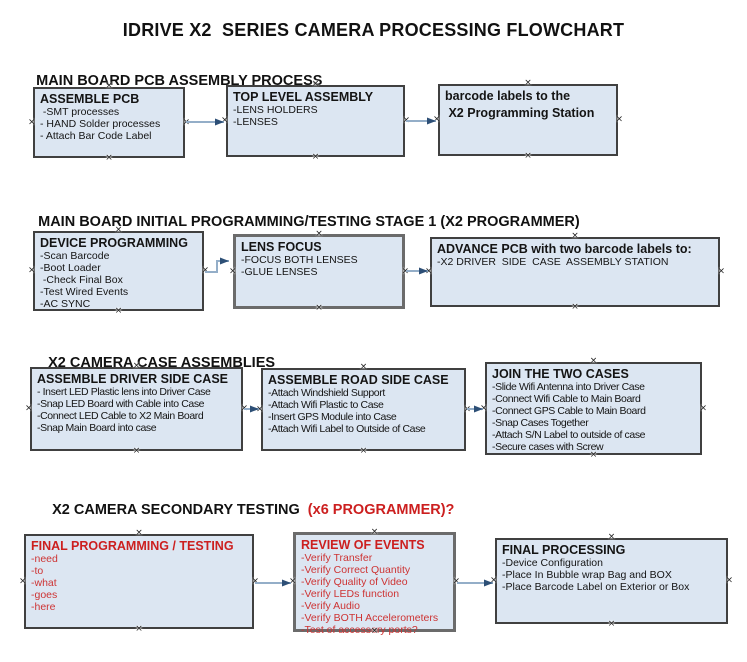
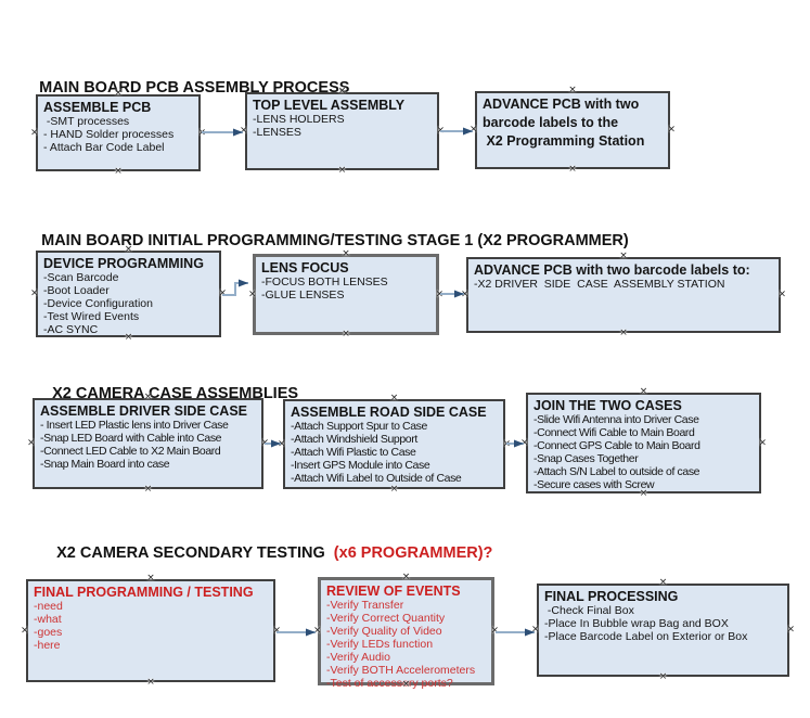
- IDRIVE X2 SERIES CAMERA PROCESSING FLOWCHART
  MAIN BOARD PCB ASSEMBLY PROCESS
  MAIN BOARD INITIAL PROGRAMMING/TESTING STAGE 1 (X2 PROGRAMMER)
  X2 CAMERA CASE ASSEMBLIES
  X2 CAMERA SECONDARY TESTING (x6 PROGRAMMER)?
  ASSEMBLE PCB
  -SMT processes
  - HAND Solder processes
  - Attach Bar Code Label
  ×
  ×
  ×
  TOP LEVEL ASSEMBLY
  -LENS HOLDERS
  -LENSES
  ×
  ×
  ×
+ ADVANCE PCB with two
  barcode labels to the
  X2 Programming Station
  ×
  ×
  ×
  ×
  DEVICE PROGRAMMING
  -Scan Barcode
  -Boot Loader
- -Check Final Box
+ -Device Configuration
  -Test Wired Events
  -AC SYNC
  ×
  ×
  ×
  ×
  LENS FOCUS
  -FOCUS BOTH LENSES
  -GLUE LENSES
  ×
  ×
  ×
  ×
  ADVANCE PCB with two barcode labels to:
  -X2 DRIVER SIDE CASE ASSEMBLY STATION
  ×
  ×
  ×
  ×
  ASSEMBLE DRIVER SIDE CASE
  - Insert LED Plastic lens into Driver Case
  -Snap LED Board with Cable into Case
  -Connect LED Cable to X2 Main Board
  -Snap Main Board into case
  ×
  ×
  ×
  ASSEMBLE ROAD SIDE CASE
+ -Attach Support Spur to Case
  -Attach Windshield Support
  -Attach Wifi Plastic to Case
  -Insert GPS Module into Case
  -Attach Wifi Label to Outside of Case
  ×
  ×
  ×
  JOIN THE TWO CASES
  -Slide Wifi Antenna into Driver Case
  -Connect Wifi Cable to Main Board
  -Connect GPS Cable to Main Board
  -Snap Cases Together
  -Attach S/N Label to outside of case
  -Secure cases with Screw
  ×
  ×
  ×
  ×
  FINAL PROGRAMMING / TESTING
  -need
- -to
  -what
  -goes
  -here
  ×
  ×
  ×
  ×
  REVIEW OF EVENTS
  -Verify Transfer
  -Verify Correct Quantity
  -Verify Quality of Video
  -Verify LEDs function
  -Verify Audio
  -Verify BOTH Accelerometers
  -Test of accessory ports?
  ×
  ×
  ×
  ×
  FINAL PROCESSING
- -Device Configuration
+ -Check Final Box
  -Place In Bubble wrap Bag and BOX
  -Place Barcode Label on Exterior or Box
  ×
  ×
  ×
  ×
